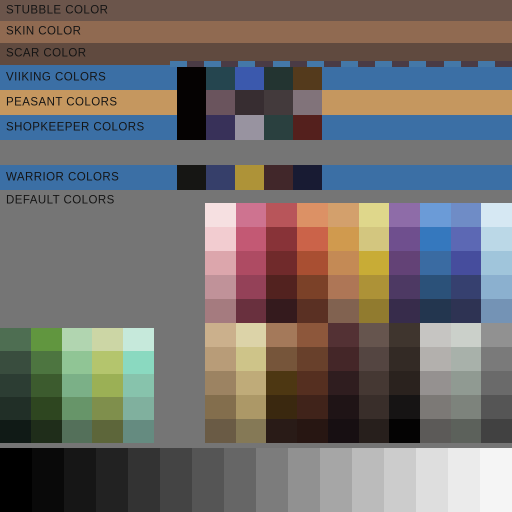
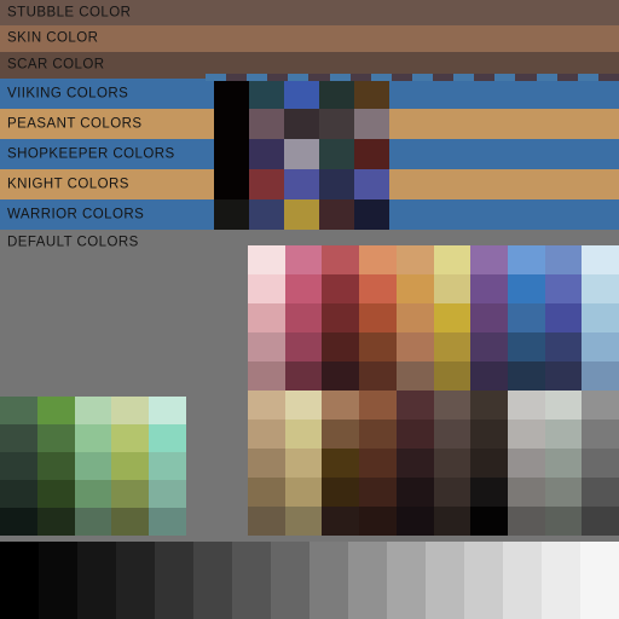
  STUBBLE COLOR
  SKIN COLOR
  SCAR COLOR
  VIIKING COLORS
  PEASANT COLORS
  SHOPKEEPER COLORS
+ KNIGHT COLORS
  WARRIOR COLORS
  DEFAULT COLORS
